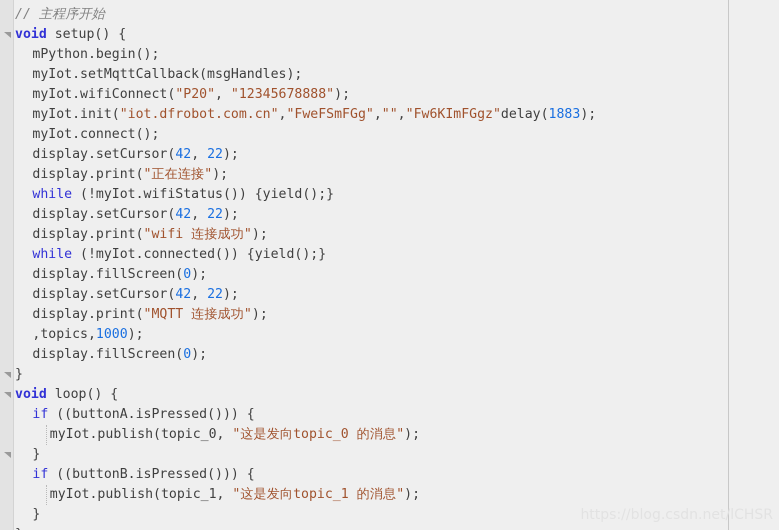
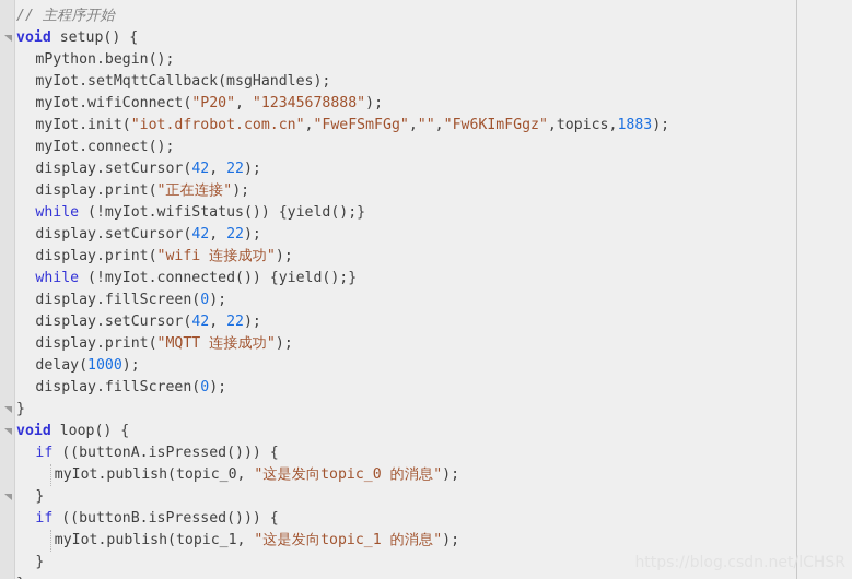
  // 主程序开始
  void setup() {
  mPython.begin();
  myIot.setMqttCallback(msgHandles);
  myIot.wifiConnect("P20", "12345678888");
- myIot.init("iot.dfrobot.com.cn","FweFSmFGg","","Fw6KImFGgz"delay(1883);
+ myIot.init("iot.dfrobot.com.cn","FweFSmFGg","","Fw6KImFGgz",topics,1883);
  myIot.connect();
  display.setCursor(42, 22);
  display.print("正在连接");
  while (!myIot.wifiStatus()) {yield();}
  display.setCursor(42, 22);
  display.print("wifi 连接成功");
  while (!myIot.connected()) {yield();}
  display.fillScreen(0);
  display.setCursor(42, 22);
  display.print("MQTT 连接成功");
- ,topics,1000);
+ delay(1000);
  display.fillScreen(0);
  }
  void loop() {
  if ((buttonA.isPressed())) {
  myIot.publish(topic_0, "这是发向topic_0 的消息");
  }
  if ((buttonB.isPressed())) {
  myIot.publish(topic_1, "这是发向topic_1 的消息");
  }
  https://blog.csdn.net/lCHSR
